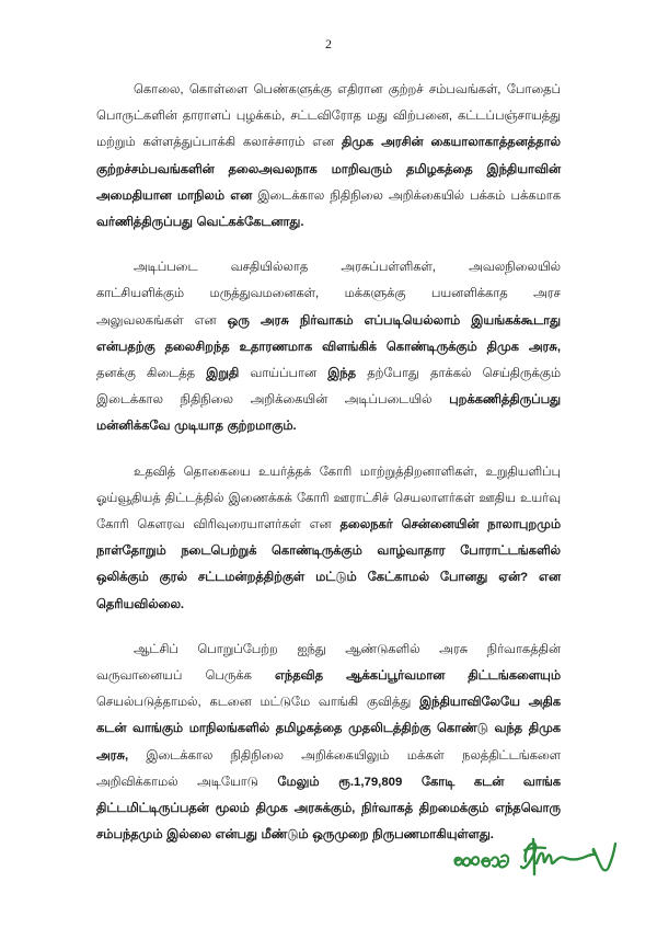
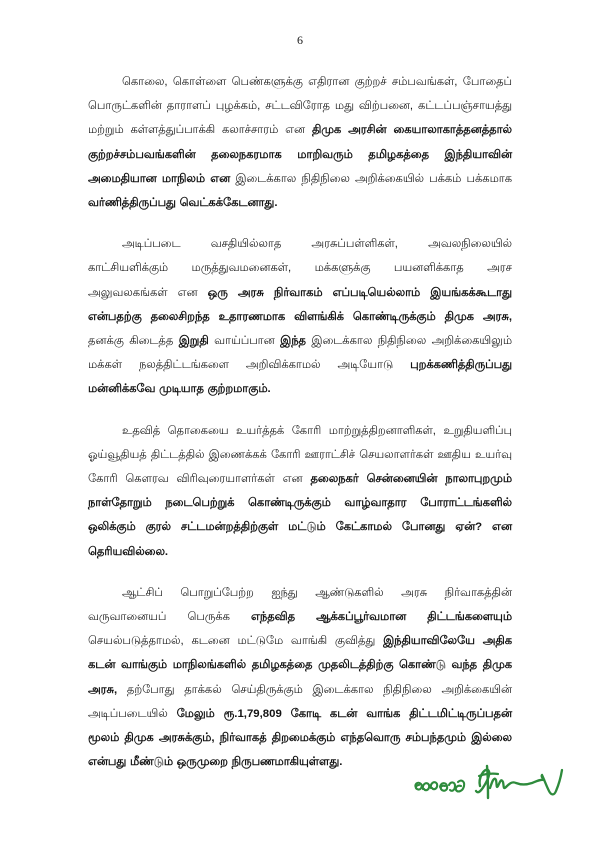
- 2
+ 6
- கொலை, கொள்ளை பெண்களுக்கு எதிரான குற்றச் சம்பவங்கள், போதைப் பொருட்களின் தாராளப் புழக்கம், சட்டவிரோத மது விற்பனை, கட்டப்பஞ்சாயத்து மற்றும் கள்ளத்துப்பாக்கி கலாச்சாரம் என திமுக அரசின் கையாலாகாத்தனத்தால் குற்றச்சம்பவங்களின் தலைஅவலநாக மாறிவரும் தமிழகத்தை இந்தியாவின் அமைதியான மாநிலம் என இடைக்கால நிதிநிலை அறிக்கையில் பக்கம் பக்கமாக வர்ணித்திருப்பது வெட்கக்கேடனாது.
+ கொலை, கொள்ளை பெண்களுக்கு எதிரான குற்றச் சம்பவங்கள், போதைப் பொருட்களின் தாராளப் புழக்கம், சட்டவிரோத மது விற்பனை, கட்டப்பஞ்சாயத்து மற்றும் கள்ளத்துப்பாக்கி கலாச்சாரம் என திமுக அரசின் கையாலாகாத்தனத்தால் குற்றச்சம்பவங்களின் தலைநகரமாக மாறிவரும் தமிழகத்தை இந்தியாவின் அமைதியான மாநிலம் என இடைக்கால நிதிநிலை அறிக்கையில் பக்கம் பக்கமாக வர்ணித்திருப்பது வெட்கக்கேடனாது.
- அடிப்படை வசதியில்லாத அரசுப்பள்ளிகள், அவலநிலையில் காட்சியளிக்கும் மருத்துவமனைகள், மக்களுக்கு பயனளிக்காத அரச அலுவலகங்கள் என ஒரு அரசு நிர்வாகம் எப்படியெல்லாம் இயங்கக்கூடாது என்பதற்கு தலைசிறந்த உதாரணமாக விளங்கிக் கொண்டிருக்கும் திமுக அரசு, தனக்கு கிடைத்த இறுதி வாய்ப்பான இந்த தற்போது தாக்கல் செய்திருக்கும் இடைக்கால நிதிநிலை அறிக்கையின் அடிப்படையில் புறக்கணித்திருப்பது மன்னிக்கவே முடியாத குற்றமாகும்.
+ அடிப்படை வசதியில்லாத அரசுப்பள்ளிகள், அவலநிலையில் காட்சியளிக்கும் மருத்துவமனைகள், மக்களுக்கு பயனளிக்காத அரச அலுவலகங்கள் என ஒரு அரசு நிர்வாகம் எப்படியெல்லாம் இயங்கக்கூடாது என்பதற்கு தலைசிறந்த உதாரணமாக விளங்கிக் கொண்டிருக்கும் திமுக அரசு, தனக்கு கிடைத்த இறுதி வாய்ப்பான இந்த இடைக்கால நிதிநிலை அறிக்கையிலும் மக்கள் நலத்திட்டங்களை அறிவிக்காமல் அடியோடு புறக்கணித்திருப்பது மன்னிக்கவே முடியாத குற்றமாகும்.
  உதவித் தொகையை உயர்த்தக் கோரி மாற்றுத்திறனாளிகள், உறுதியளிப்பு ஓய்வூதியத் திட்டத்தில் இணைக்கக் கோரி ஊராட்சிச் செயலாளர்கள் ஊதிய உயர்வு கோரி கௌரவ விரிவுரையாளர்கள் என தலைநகர் சென்னையின் நாலாபுறமும் நாள்தோறும் நடைபெற்றுக் கொண்டிருக்கும் வாழ்வாதார போராட்டங்களில் ஒலிக்கும் குரல் சட்டமன்றத்திற்குள் மட்டும் கேட்காமல் போனது ஏன்? என தெரியவில்லை.
- ஆட்சிப் பொறுப்பேற்ற ஐந்து ஆண்டுகளில் அரசு நிர்வாகத்தின் வருவானையப் பெருக்க எந்தவித ஆக்கப்பூர்வமான திட்டங்களையும் செயல்படுத்தாமல், கடனை மட்டுமே வாங்கி குவித்து இந்தியாவிலேயே அதிக கடன் வாங்கும் மாநிலங்களில் தமிழகத்தை முதலிடத்திற்கு கொண்டு வந்த திமுக அரசு, இடைக்கால நிதிநிலை அறிக்கையிலும் மக்கள் நலத்திட்டங்களை அறிவிக்காமல் அடியோடு மேலும் ரூ.1,79,809 கோடி கடன் வாங்க திட்டமிட்டிருப்பதன் மூலம் திமுக அரசுக்கும், நிர்வாகத் திறமைக்கும் எந்தவொரு சம்பந்தமும் இல்லை என்பது மீண்டும் ஒருமுறை நிருபணமாகியுள்ளது.
+ ஆட்சிப் பொறுப்பேற்ற ஐந்து ஆண்டுகளில் அரசு நிர்வாகத்தின் வருவானையப் பெருக்க எந்தவித ஆக்கப்பூர்வமான திட்டங்களையும் செயல்படுத்தாமல், கடனை மட்டுமே வாங்கி குவித்து இந்தியாவிலேயே அதிக கடன் வாங்கும் மாநிலங்களில் தமிழகத்தை முதலிடத்திற்கு கொண்டு வந்த திமுக அரசு, தற்போது தாக்கல் செய்திருக்கும் இடைக்கால நிதிநிலை அறிக்கையின் அடிப்படையில் மேலும் ரூ.1,79,809 கோடி கடன் வாங்க திட்டமிட்டிருப்பதன் மூலம் திமுக அரசுக்கும், நிர்வாகத் திறமைக்கும் எந்தவொரு சம்பந்தமும் இல்லை என்பது மீண்டும் ஒருமுறை நிருபணமாகியுள்ளது.
